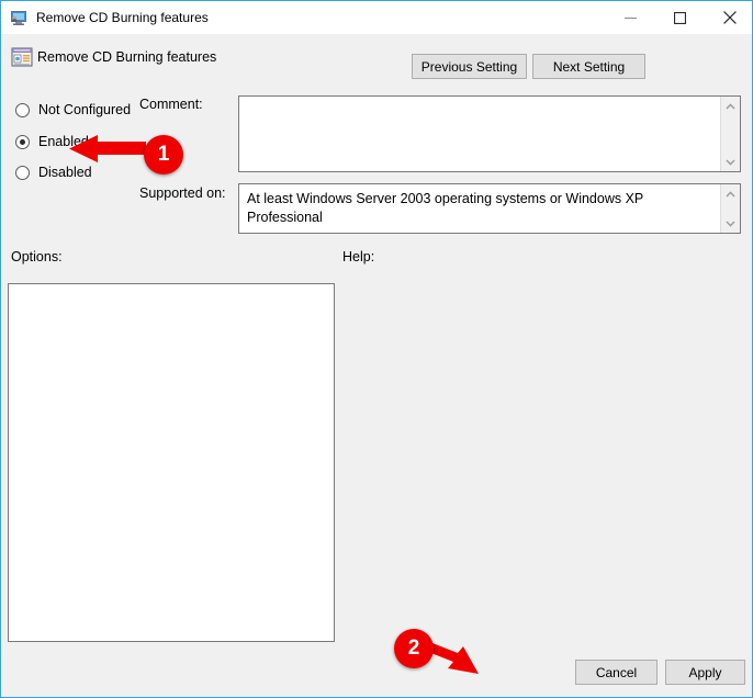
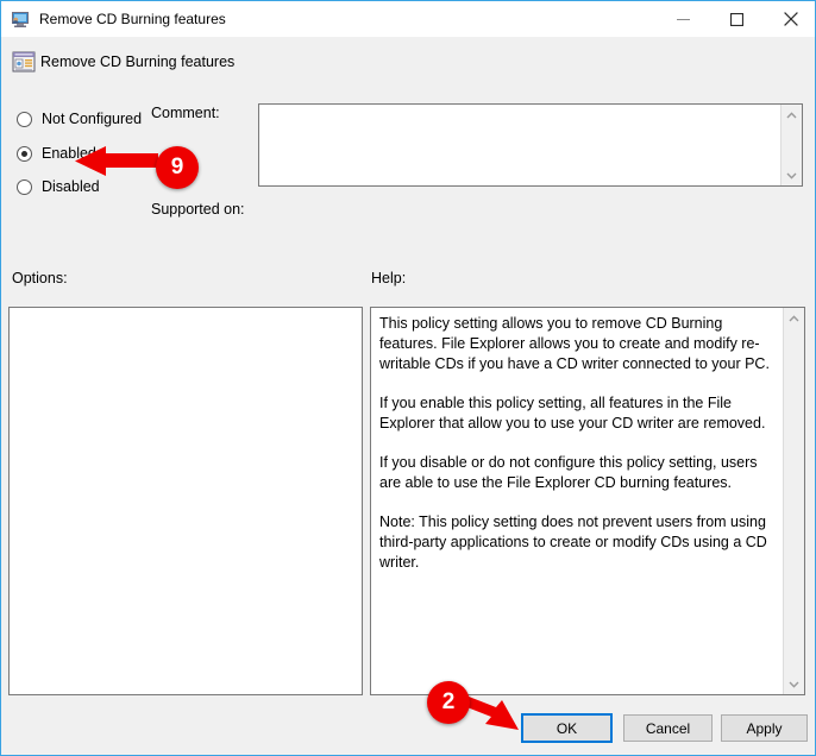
  Remove CD Burning features
  Remove CD Burning features
- Previous Setting
- Next Setting
  Not Configured
  Enable
  Disabled
  Comment:
  Supported on:
- At least Windows Server 2003 operating systems or Windows XP Professional
  Options:
  Help:
+ This policy setting allows you to remove CD Burning features. File Explorer allows you to create and modify re-writable CDs if you have a CD writer connected to your PC.
+ If you enable this policy setting, all features in the File Explorer that allow you to use your CD writer are removed.
+ If you disable or do not configure this policy setting, users are able to use the File Explorer CD burning features.
+ Note: This policy setting does not prevent users from using third-party applications to create or modify CDs using a CD writer.
+ OK
  Cancel
  Apply
- 1
+ 9
  2
